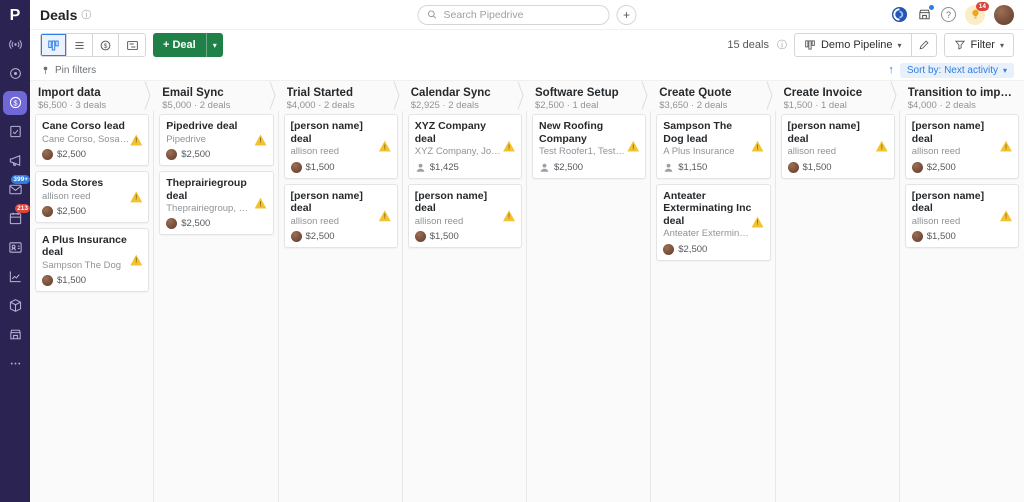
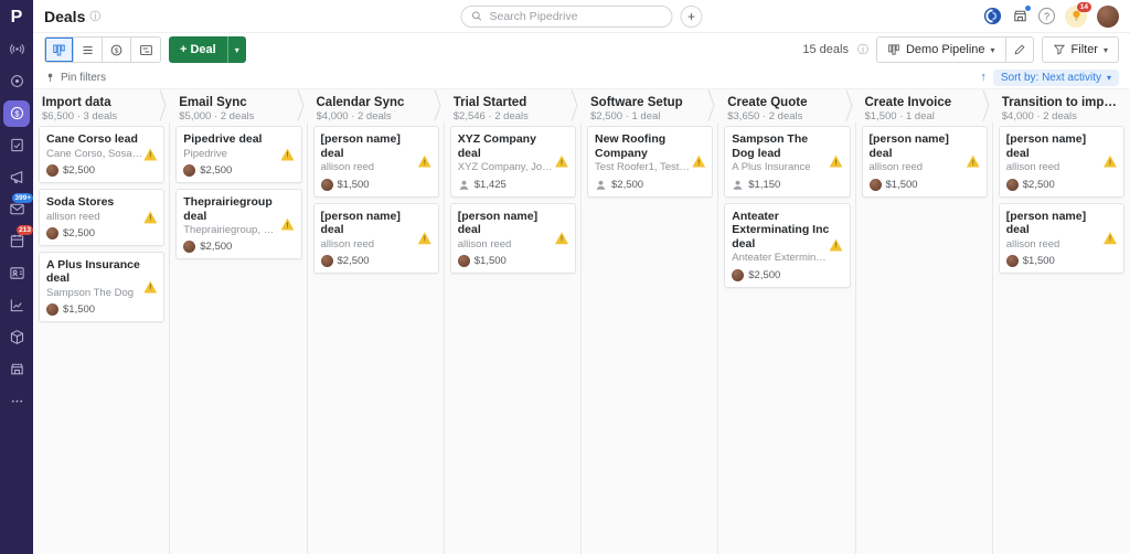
  P
  $
  Deals
  ⓘ
  Search Pipedrive
  +
  ?
  + Deal
  ▾
  15 deals
  ⓘ
  Demo Pipeline
  ▾
  Filter
  ▾
  Pin filters
  ↑
  Sort by: Next activity
  ▾
  Import data
  $6,500 · 3 deals
  Cane Corso lead
  Cane Corso, Sosa Do
  $2,500
  Soda Stores
  allison reed
  $2,500
  A Plus Insurance deal
  Sampson The Dog
  $1,500
  Email Sync
  $5,000 · 2 deals
  Pipedrive deal
  Pipedrive
  $2,500
  Theprairiegroup deal
  Theprairiegroup, Gay
  $2,500
- Trial Started
+ Calendar Sync
  $4,000 · 2 deals
  [person name] deal
  allison reed
  $1,500
  [person name] deal
  allison reed
  $2,500
- Calendar Sync
+ Trial Started
- $2,925 · 2 deals
+ $2,546 · 2 deals
  XYZ Company deal
  XYZ Company, John
  $1,425
  [person name] deal
  allison reed
  $1,500
  Software Setup
  $2,500 · 1 deal
  New Roofing Company
  Test Roofer1, Test R
  $2,500
  Create Quote
  $3,650 · 2 deals
  Sampson The Dog lead
  A Plus Insurance
  $1,150
  Anteater Exterminating Inc deal
  Anteater Exterminating
  $2,500
  Create Invoice
  $1,500 · 1 deal
  [person name] deal
  allison reed
  $1,500
  Transition to imple
  $4,000 · 2 deals
  [person name] deal
  allison reed
  $2,500
  [person name] deal
  allison reed
  $1,500
